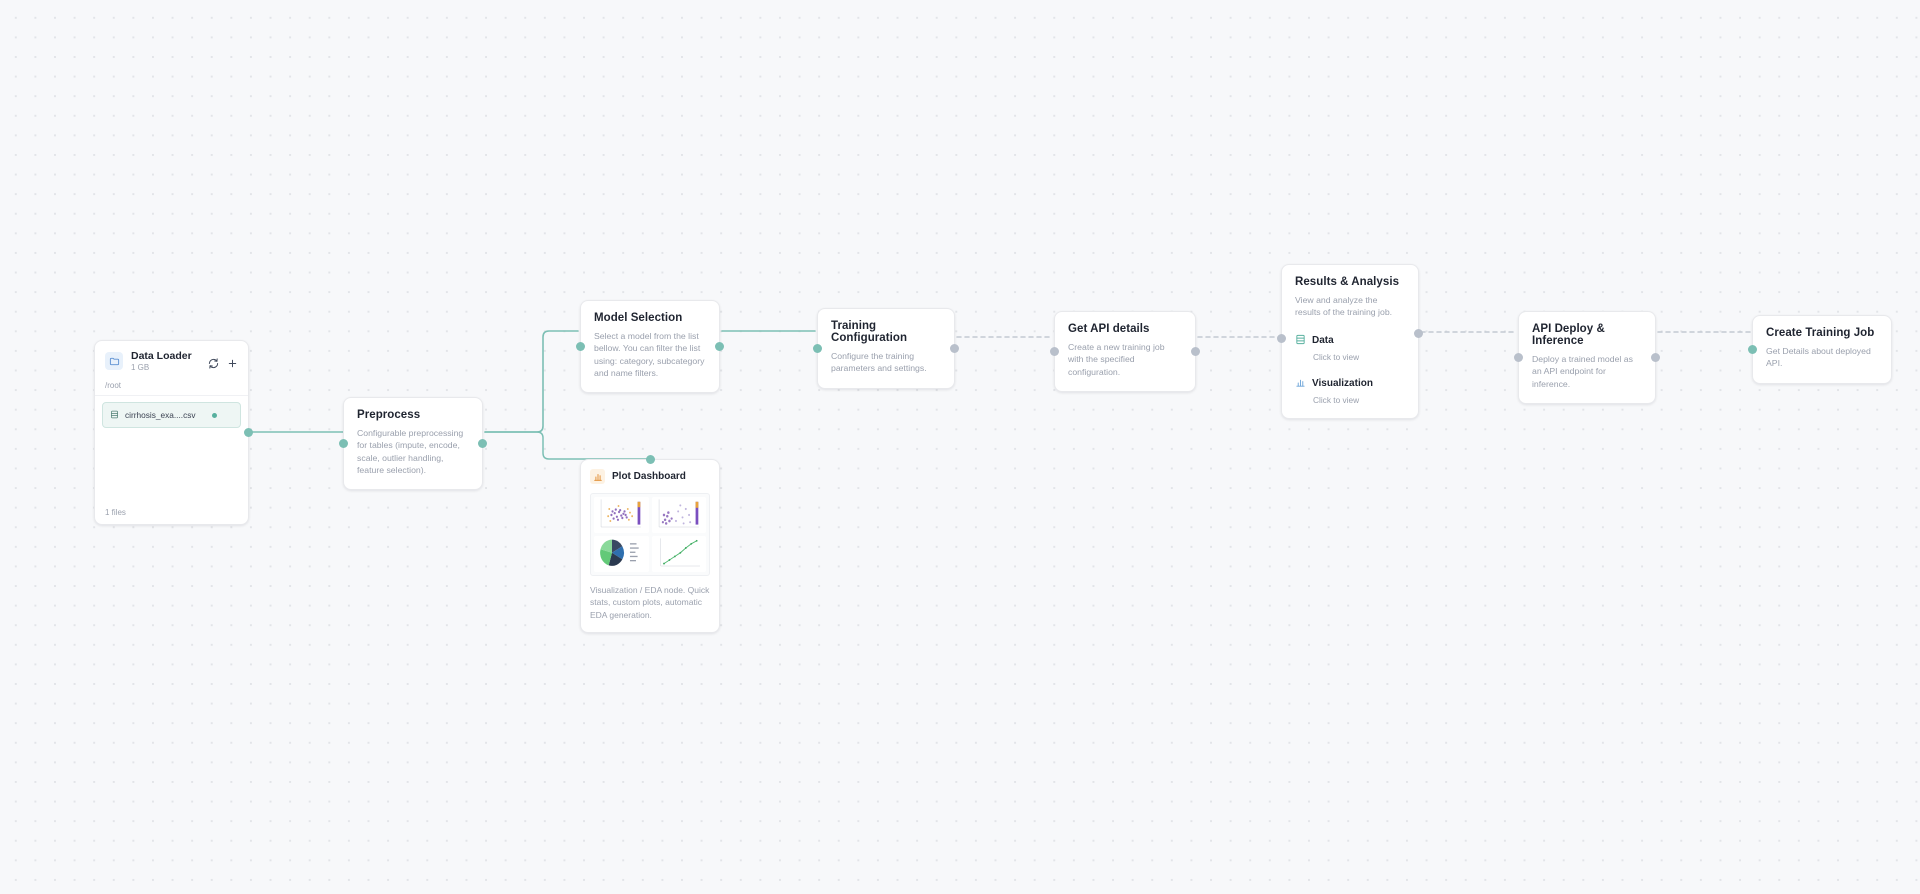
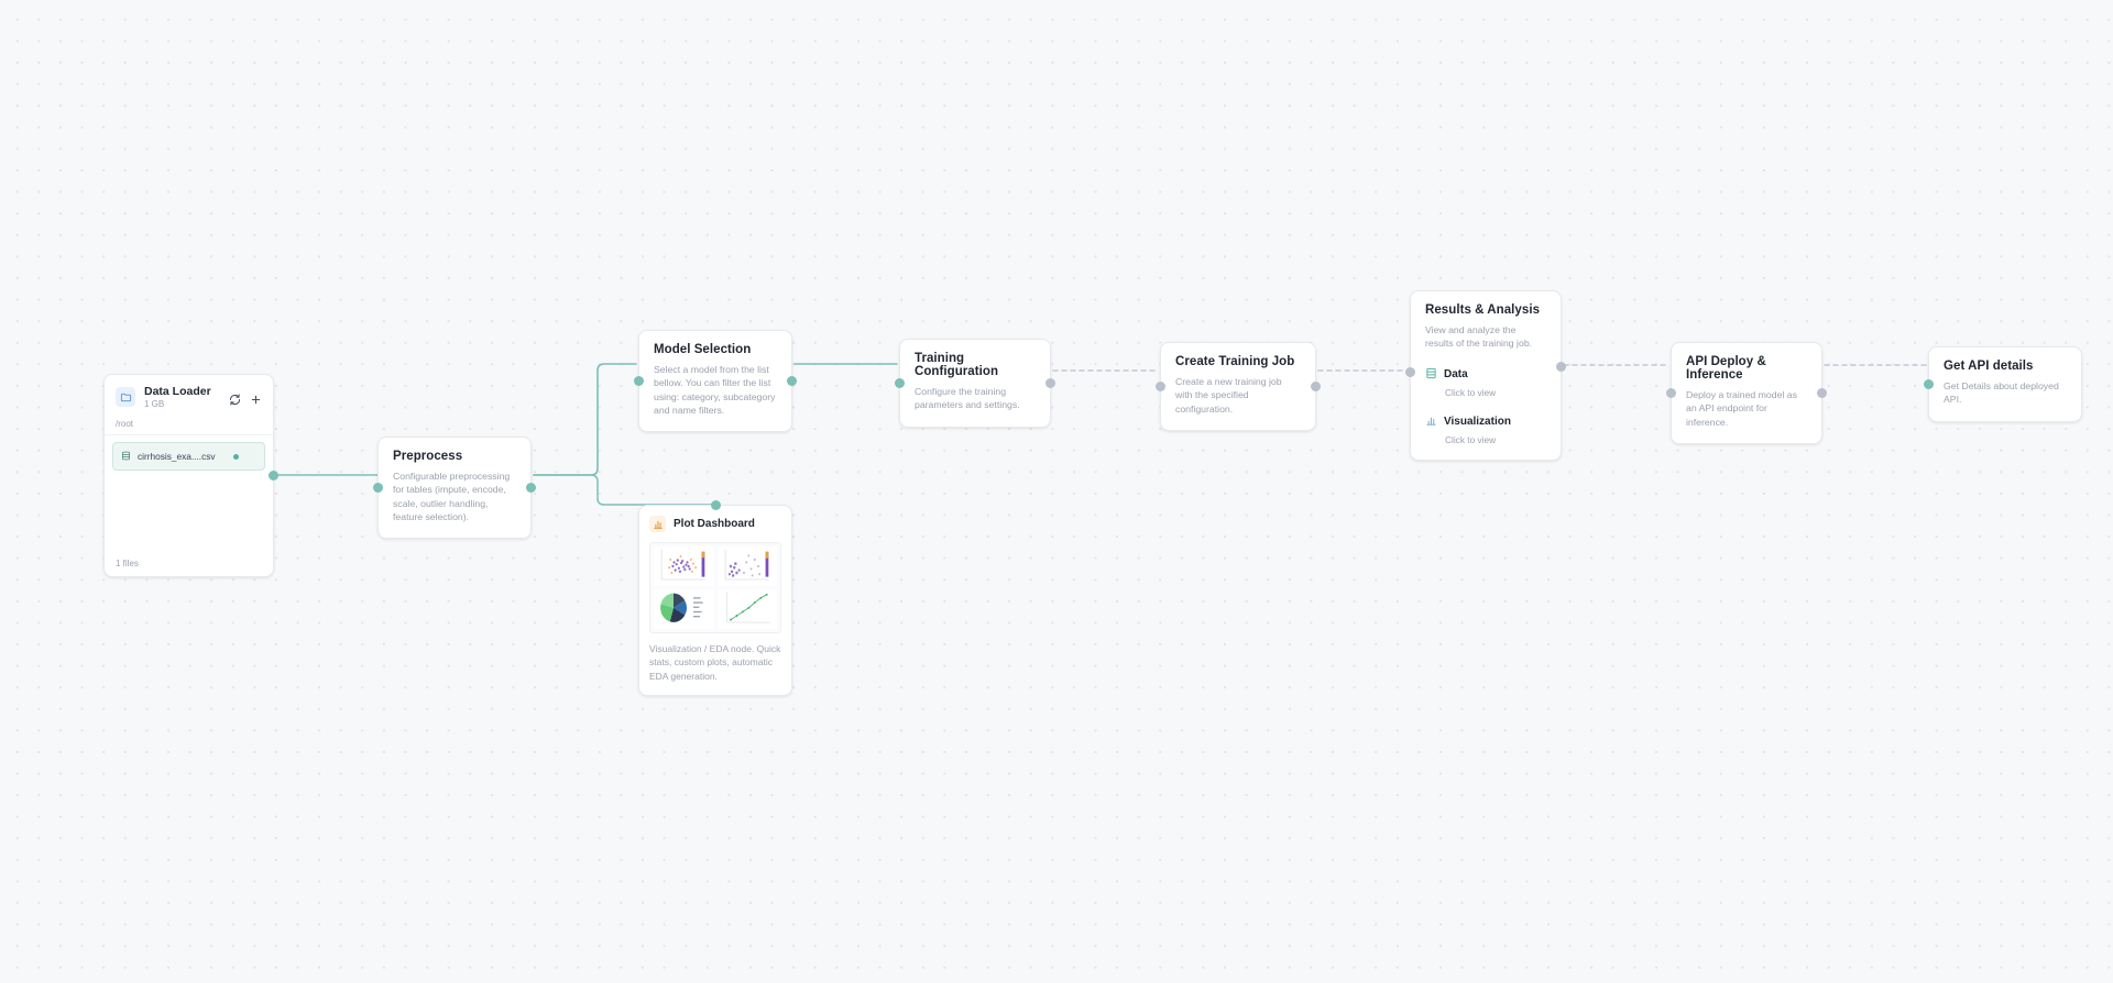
  Data Loader
  1 GB
  /root
  cirrhosis_exa....csv
  1 files
  Preprocess
  Configurable preprocessing for tables (impute, encode, scale, outlier handling, feature selection).
  Model Selection
  Select a model from the list bellow. You can filter the list using: category, subcategory and name filters.
  Training Configuration
  Configure the training parameters and settings.
- Get API details
+ Create Training Job
  Create a new training job with the specified configuration.
  Results & Analysis
  View and analyze the results of the training job.
  Data
  Click to view
  Visualization
  Click to view
  API Deploy & Inference
  Deploy a trained model as an API endpoint for inference.
- Create Training Job
+ Get API details
  Get Details about deployed API.
  Plot Dashboard
  Visualization / EDA node. Quick stats, custom plots, automatic EDA generation.
